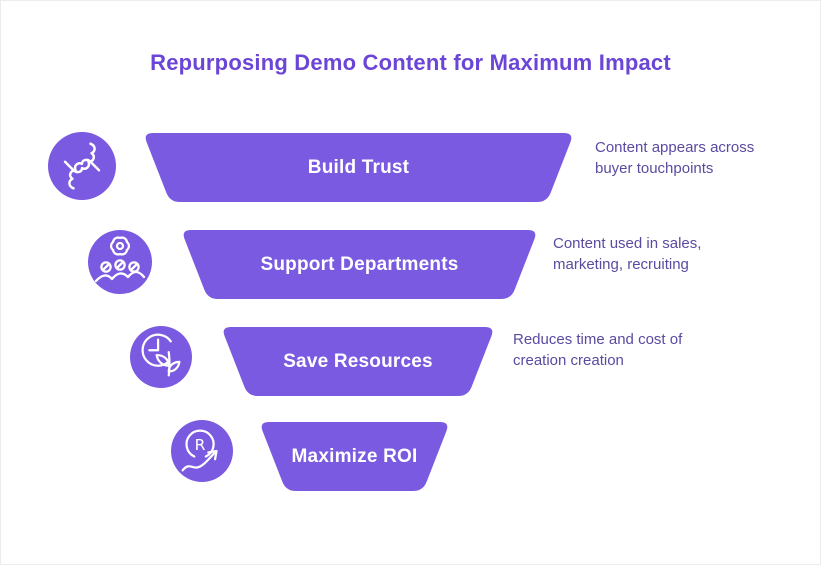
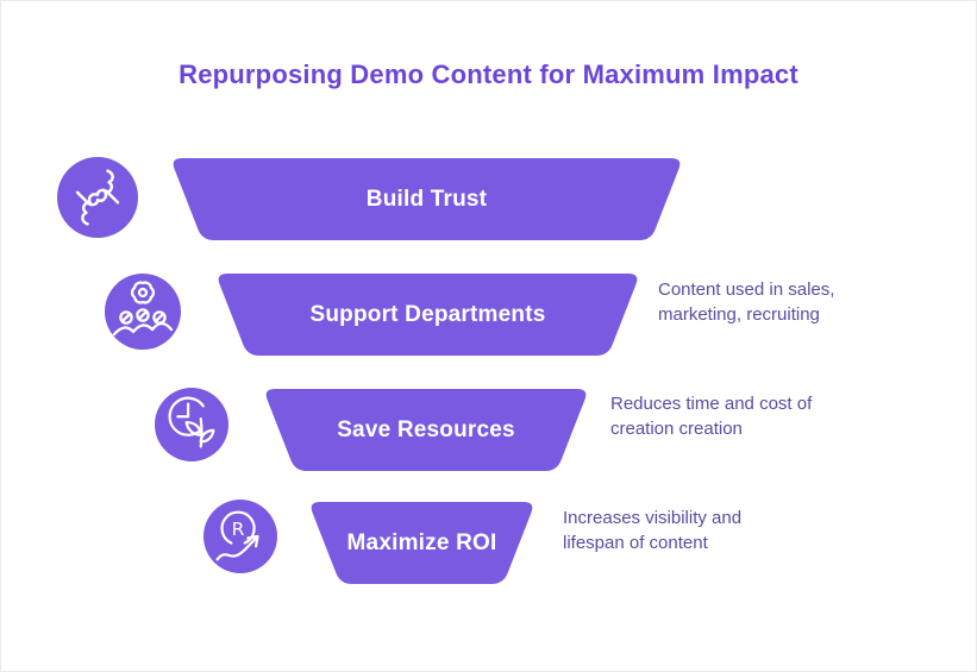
  Repurposing Demo Content for Maximum Impact
  Build Trust
- Content appears across buyer touchpoints
  Support Departments
  Content used in sales, marketing, recruiting
  Save Resources
  Reduces time and cost of creation creation
  R
  Maximize ROI
+ Increases visibility and lifespan of content
